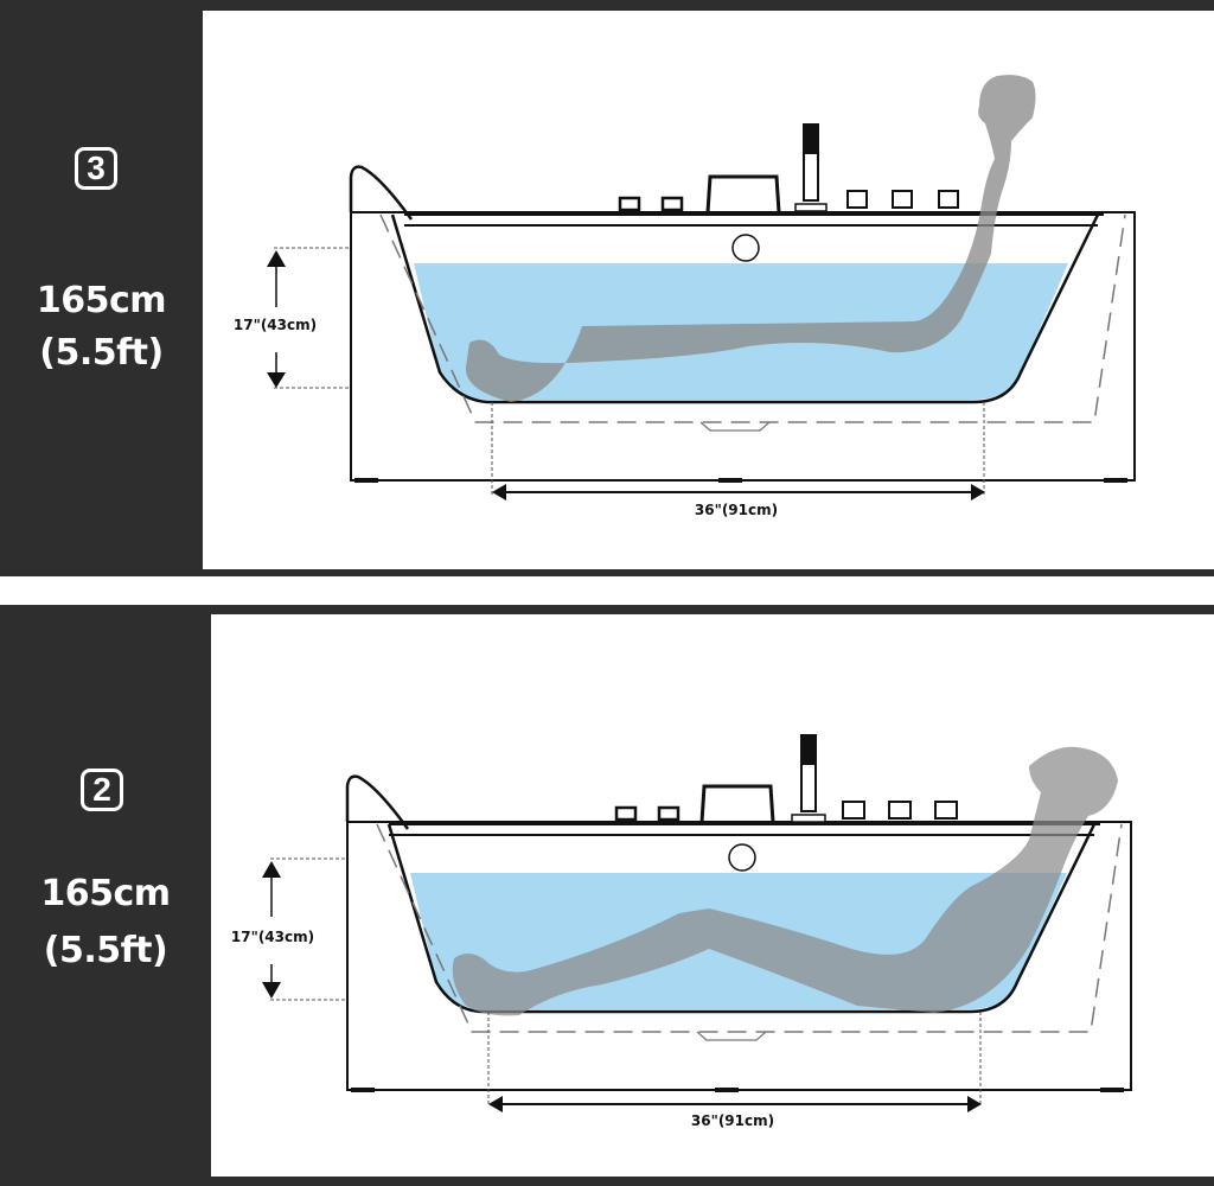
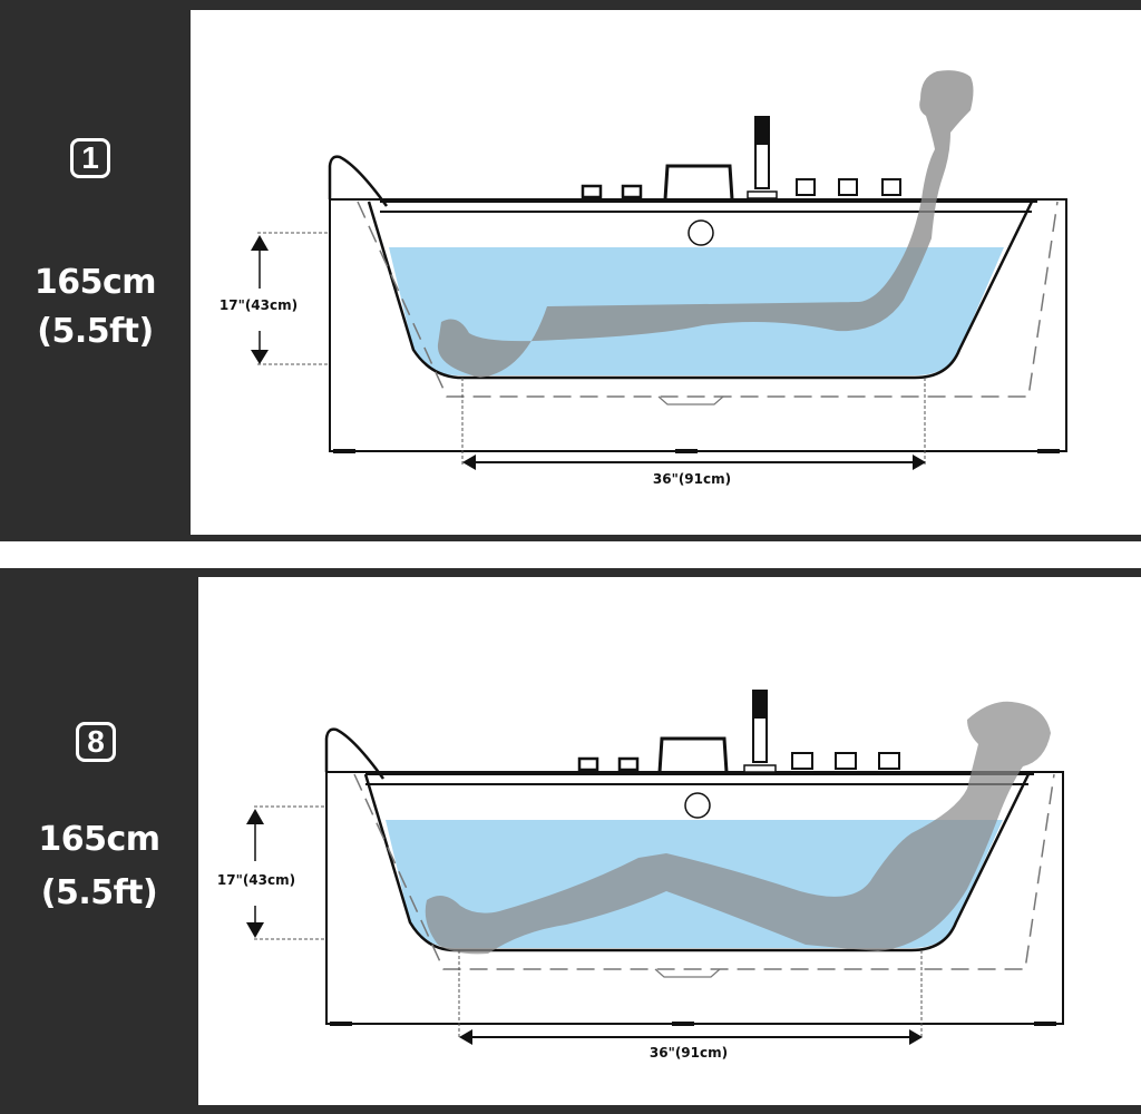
- 3
+ 1
  165cm
  (5.5ft)
  17"(43cm)
  36"(91cm)
- 2
+ 8
  165cm
  (5.5ft)
  17"(43cm)
  36"(91cm)
